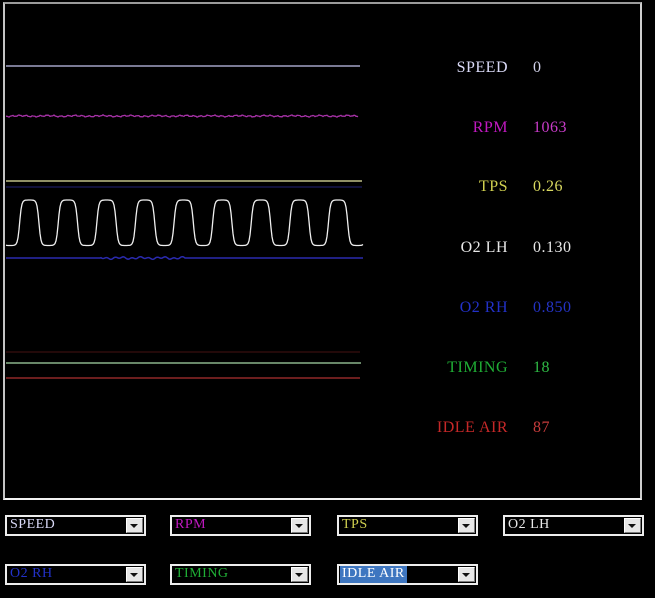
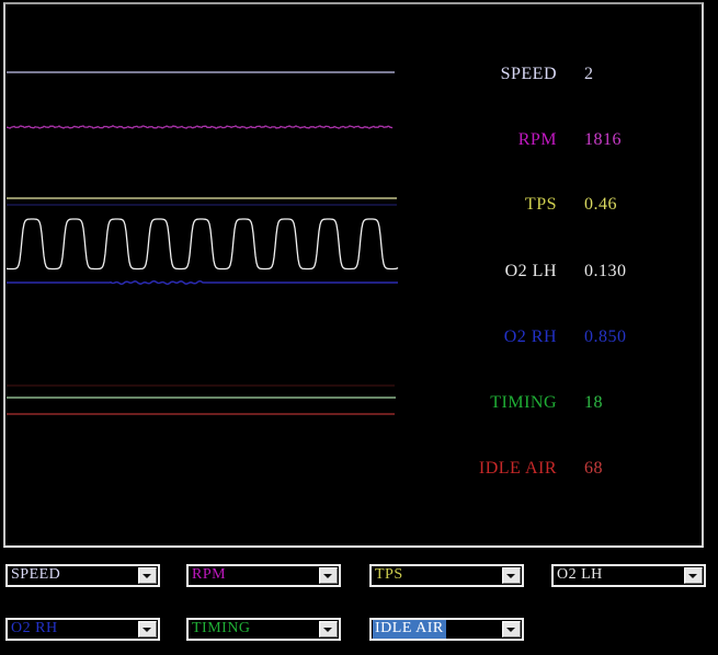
  SPEED
- 0
+ 2
  RPM
- 1063
+ 1816
  TPS
- 0.26
+ 0.46
  O2 LH
  0.130
  O2 RH
  0.850
  TIMING
  18
  IDLE AIR
- 87
+ 68
  SPEED
  RPM
  TPS
  O2 LH
  O2 RH
  TIMING
  IDLE AIR
